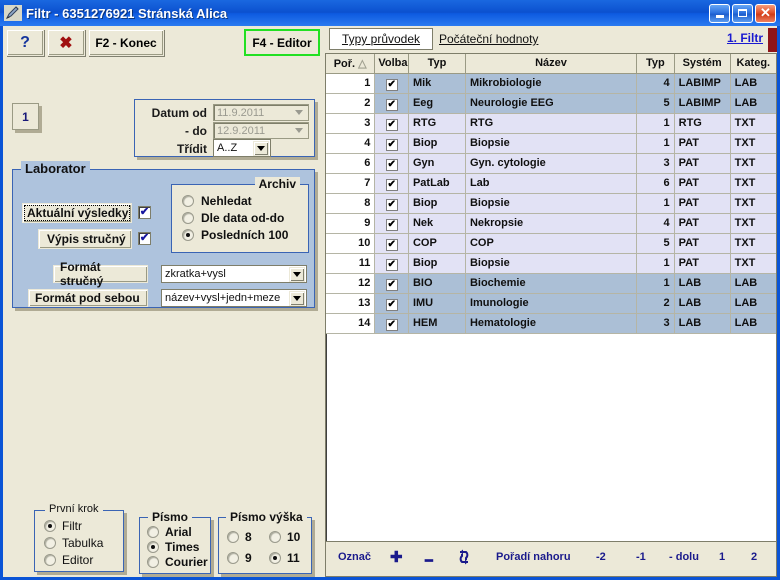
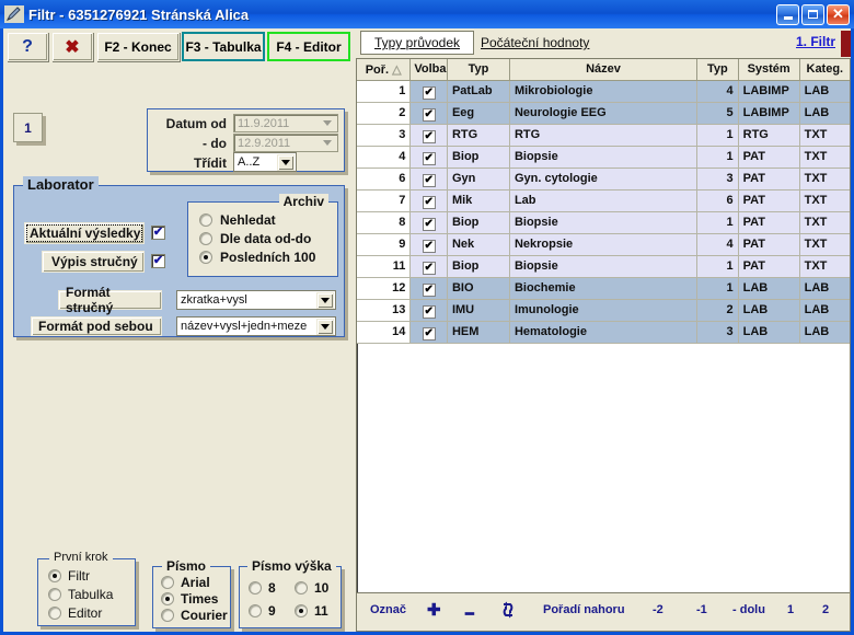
  Filtr - 6351276921 Stránská Alica
  ✕
  ?
  ✖
  F2 - Konec
+ F3 - Tabulka
  F4 - Editor
  1
  Datum od
  11.9.2011
  - do
  12.9.2011
  Třídit
  A..Z
  Laborator
  Aktuální výsledky
  ✔
  Výpis stručný
  ✔
  Formát stručný
  zkratka+vysl
  Formát pod sebou
  název+vysl+jedn+meze
  Archiv
  Nehledat
  Dle data od-do
  Posledních 100
  První krok
  Filtr
  Tabulka
  Editor
  Písmo
  Arial
  Times
  Courier
  Písmo výška
  8
  10
  9
  11
  Typy průvodek
  Počáteční hodnoty
  1. Filtr
  Poř. △	Volba	Typ	Název	Typ	Systém	Kateg.
- 1	✔	Mik	Mikrobiologie	4	LABIMP	LAB
+ 1	✔	PatLab	Mikrobiologie	4	LABIMP	LAB
  2	✔	Eeg	Neurologie EEG	5	LABIMP	LAB
  3	✔	RTG	RTG	1	RTG	TXT
  4	✔	Biop	Biopsie	1	PAT	TXT
  6	✔	Gyn	Gyn. cytologie	3	PAT	TXT
- 7	✔	PatLab	Lab	6	PAT	TXT
+ 7	✔	Mik	Lab	6	PAT	TXT
  8	✔	Biop	Biopsie	1	PAT	TXT
  9	✔	Nek	Nekropsie	4	PAT	TXT
- 10	✔	COP	COP	5	PAT	TXT
  11	✔	Biop	Biopsie	1	PAT	TXT
  12	✔	BIO	Biochemie	1	LAB	LAB
  13	✔	IMU	Imunologie	2	LAB	LAB
  14	✔	HEM	Hematologie	3	LAB	LAB
  Označ
  ✚
  ━
  Pořadí nahoru
  -2
  -1
  - dolu
  1
  2
